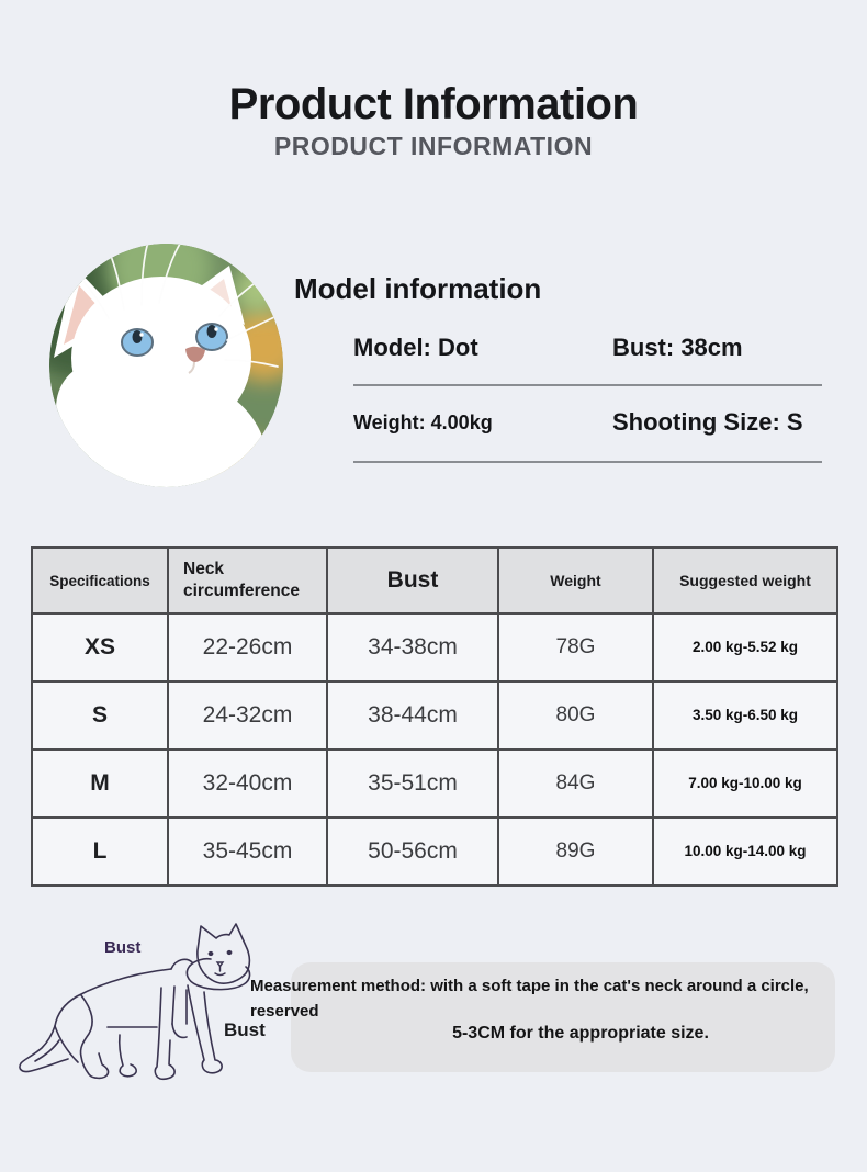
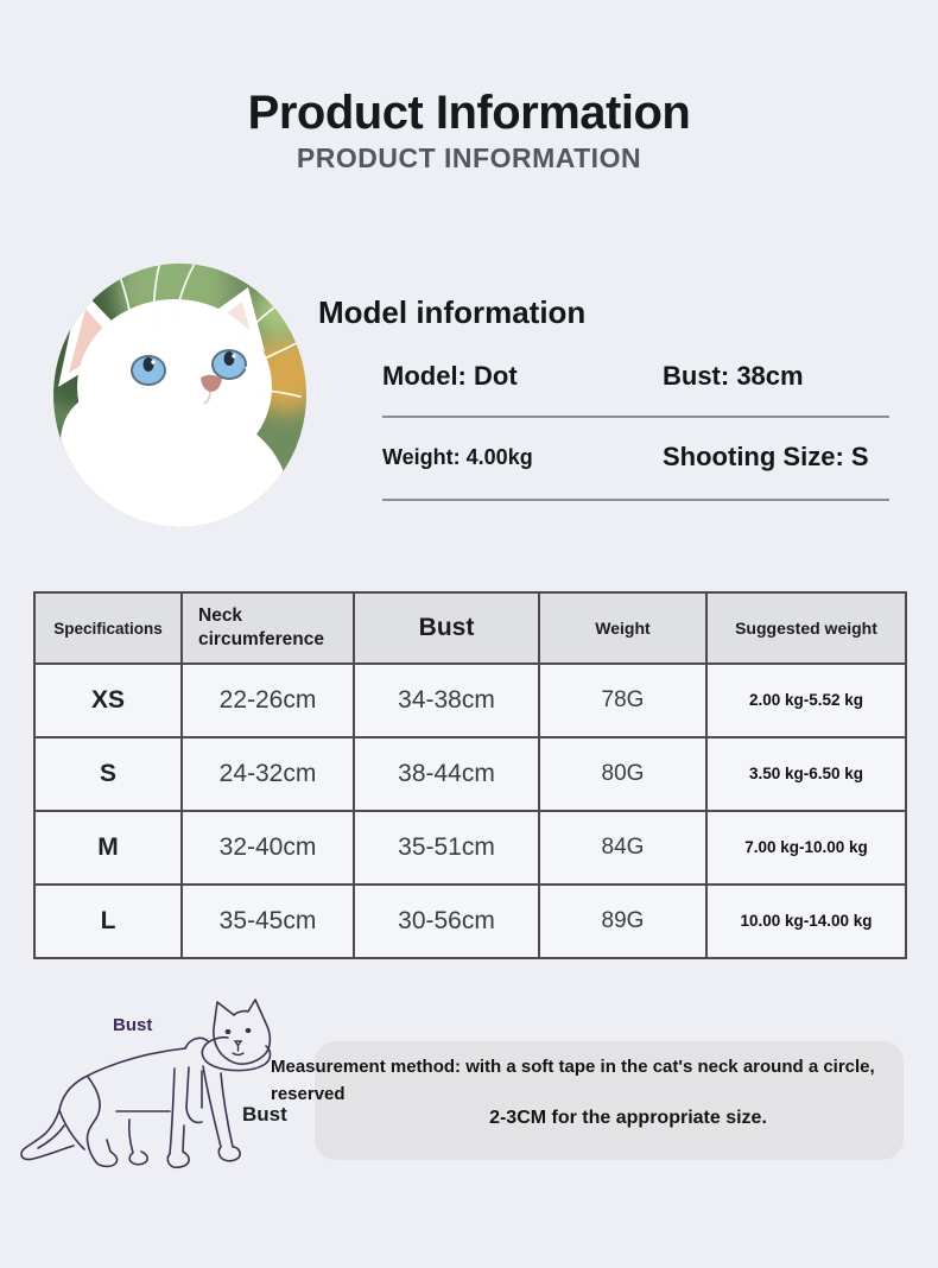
  Product Information
  PRODUCT INFORMATION
  Model information
  Model: Dot
  Bust: 38cm
  Weight: 4.00kg
  Shooting Size: S
  Specifications	Neck circumference	Bust	Weight	Suggested weight
  XS	22-26cm	34-38cm	78G	2.00 kg-5.52 kg
  S	24-32cm	38-44cm	80G	3.50 kg-6.50 kg
  M	32-40cm	35-51cm	84G	7.00 kg-10.00 kg
- L	35-45cm	50-56cm	89G	10.00 kg-14.00 kg
+ L	35-45cm	30-56cm	89G	10.00 kg-14.00 kg
  Bust
  Bust
  Measurement method: with a soft tape in the cat's neck around a circle,
  reserved
- 5-3CM for the appropriate size.
+ 2-3CM for the appropriate size.
